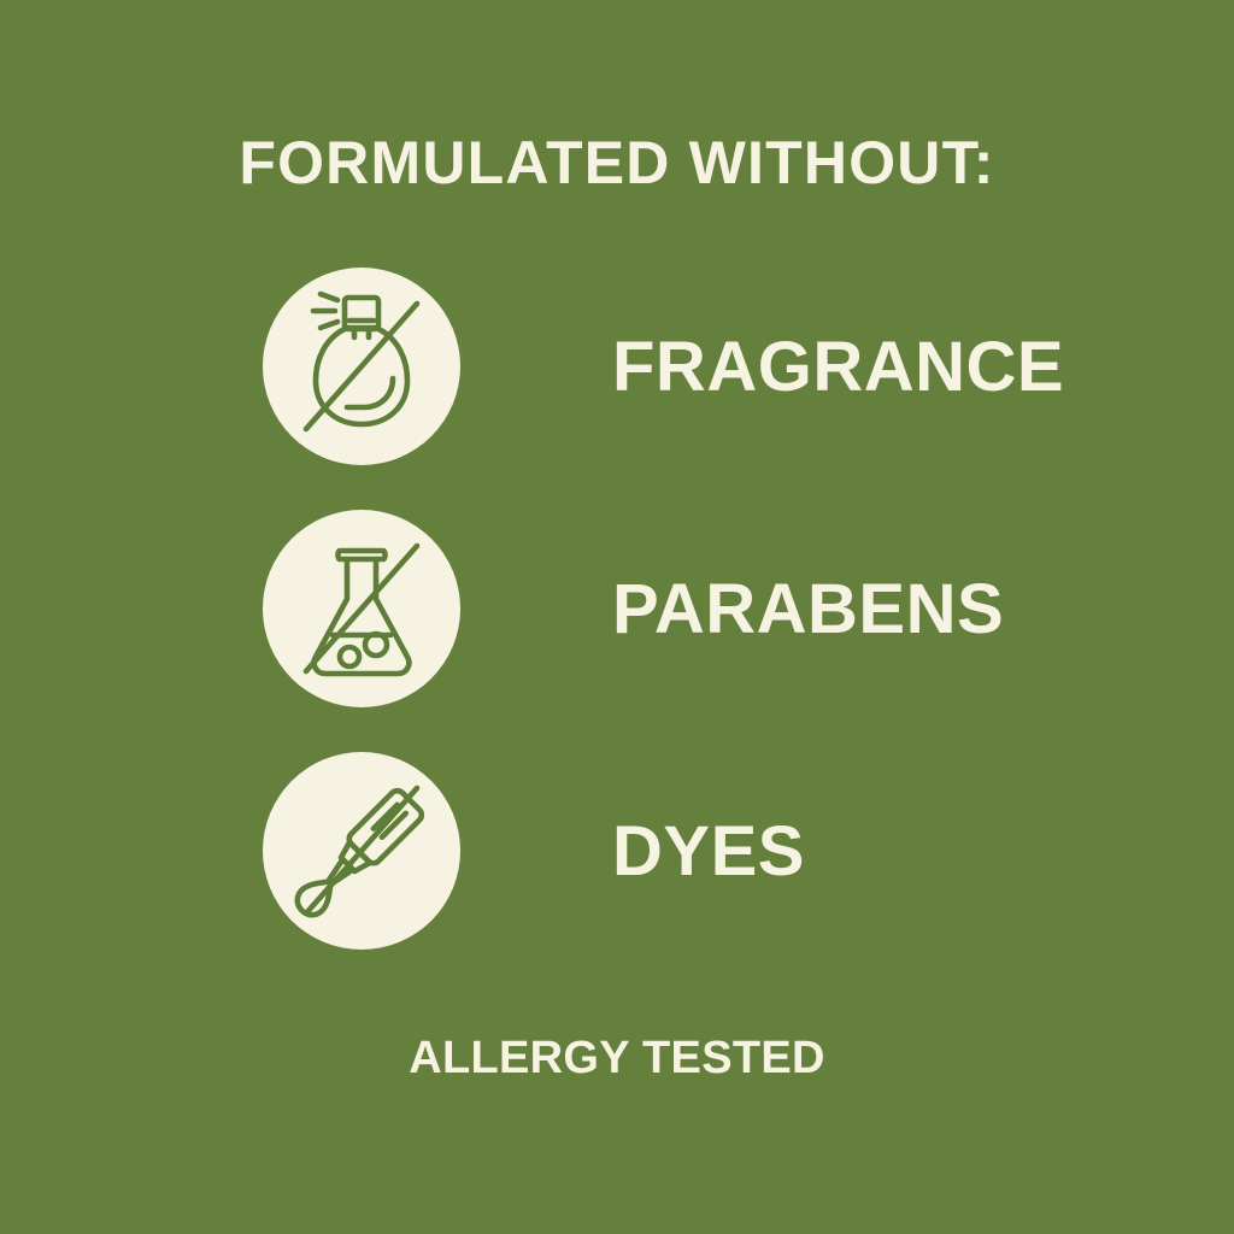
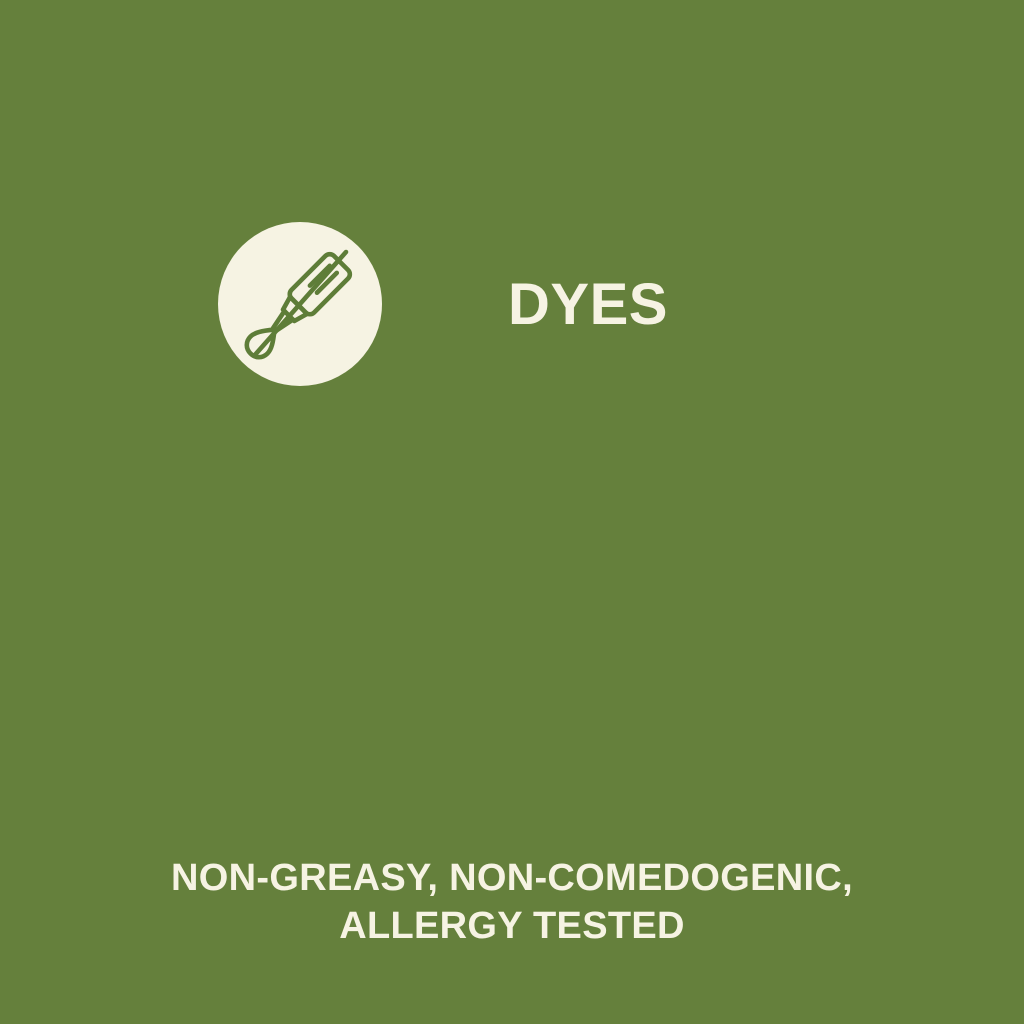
- FORMULATED WITHOUT:
- FRAGRANCE
- PARABENS
  DYES
+ NON-GREASY, NON-COMEDOGENIC,
  ALLERGY TESTED
